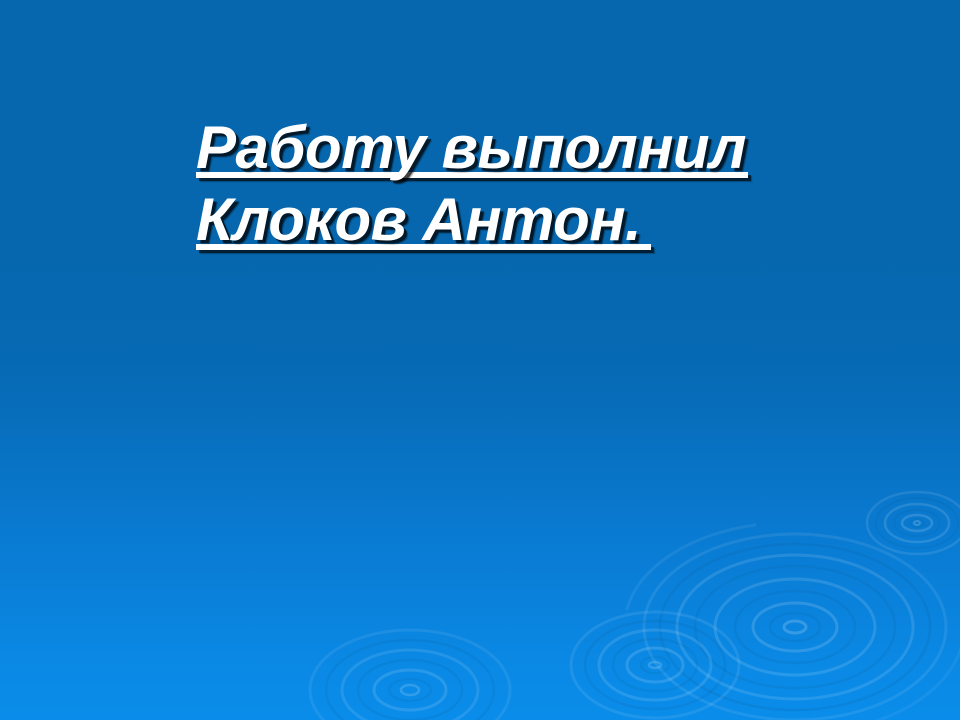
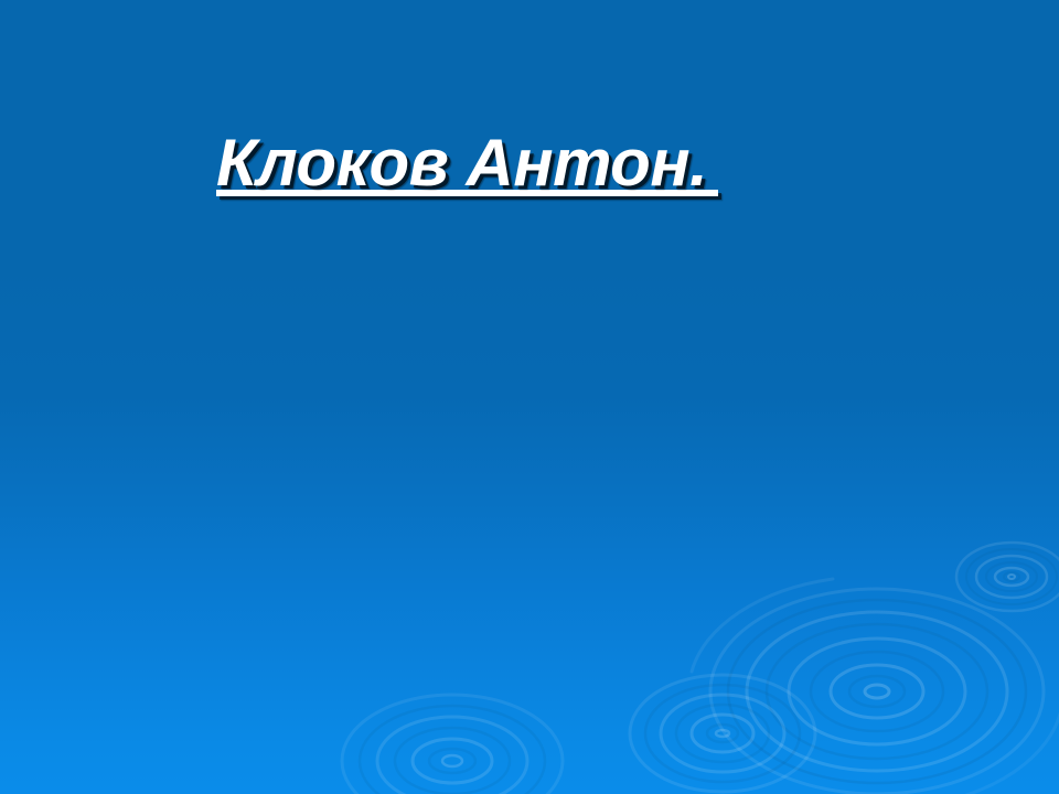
- Работу выполнил
  Клоков Антон.
